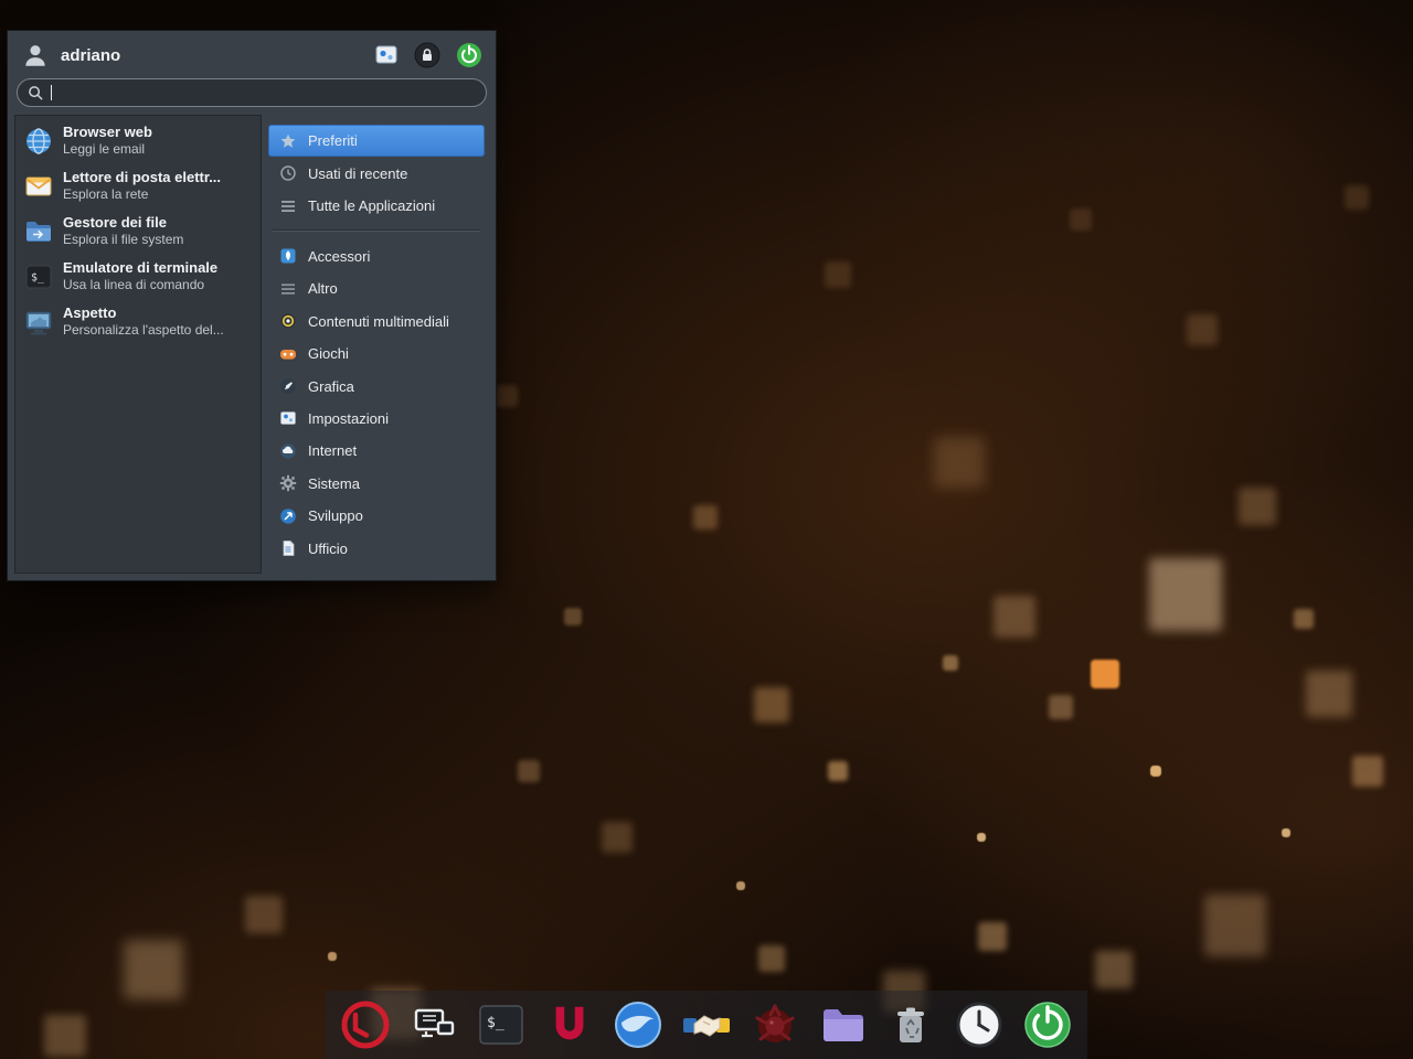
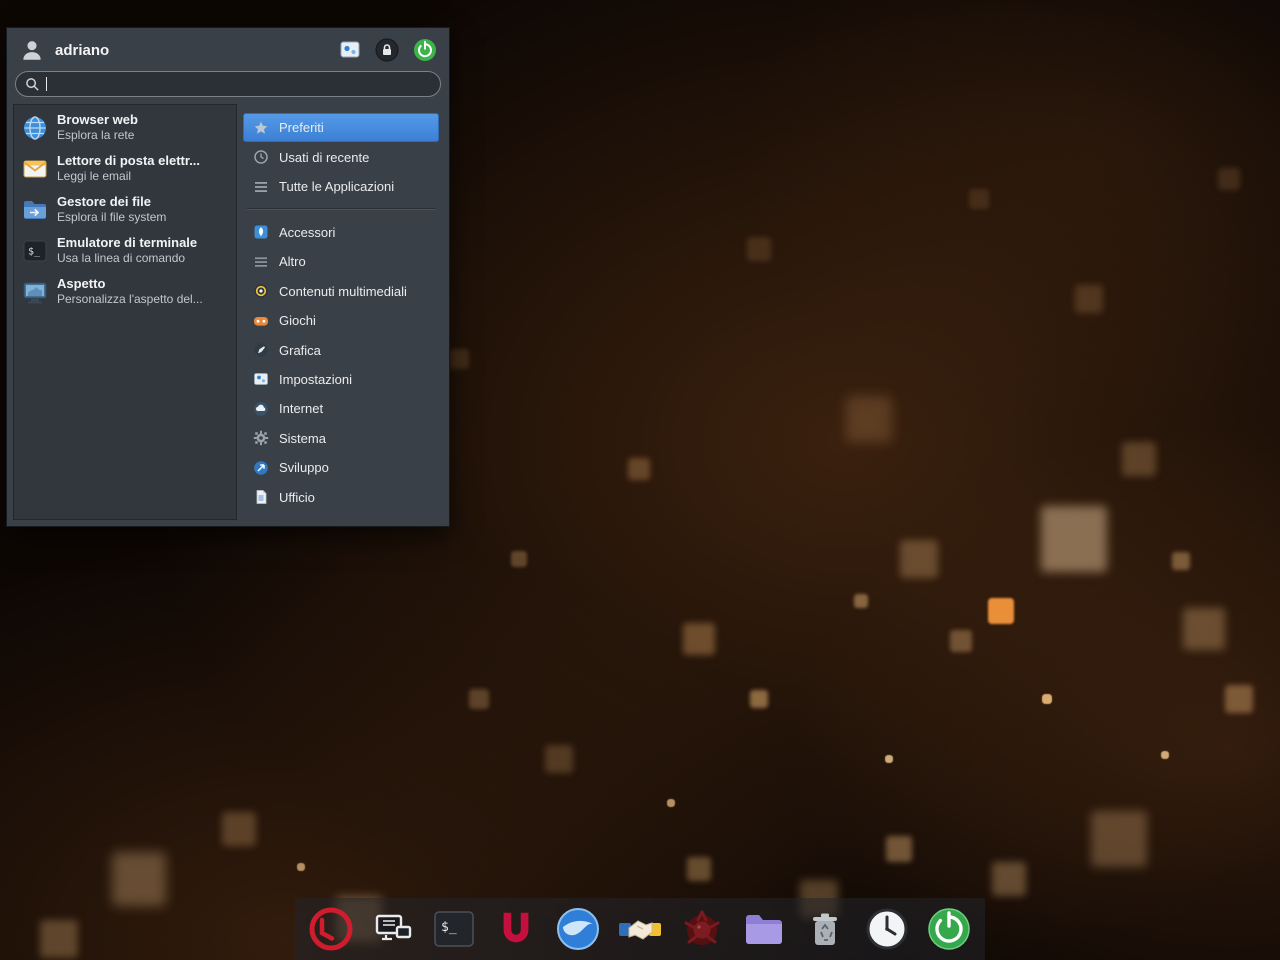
  adriano
  Browser web
- Leggi le email
+ Esplora la rete
  Lettore di posta elettr...
- Esplora la rete
+ Leggi le email
  Gestore dei file
  Esplora il file system
  $_
  Emulatore di terminale
  Usa la linea di comando
  Aspetto
  Personalizza l'aspetto del...
  Preferiti
  Usati di recente
  Tutte le Applicazioni
  Accessori
  Altro
  Contenuti multimediali
  Giochi
  Grafica
  Impostazioni
  Internet
  Sistema
  Sviluppo
  Ufficio
  $_
